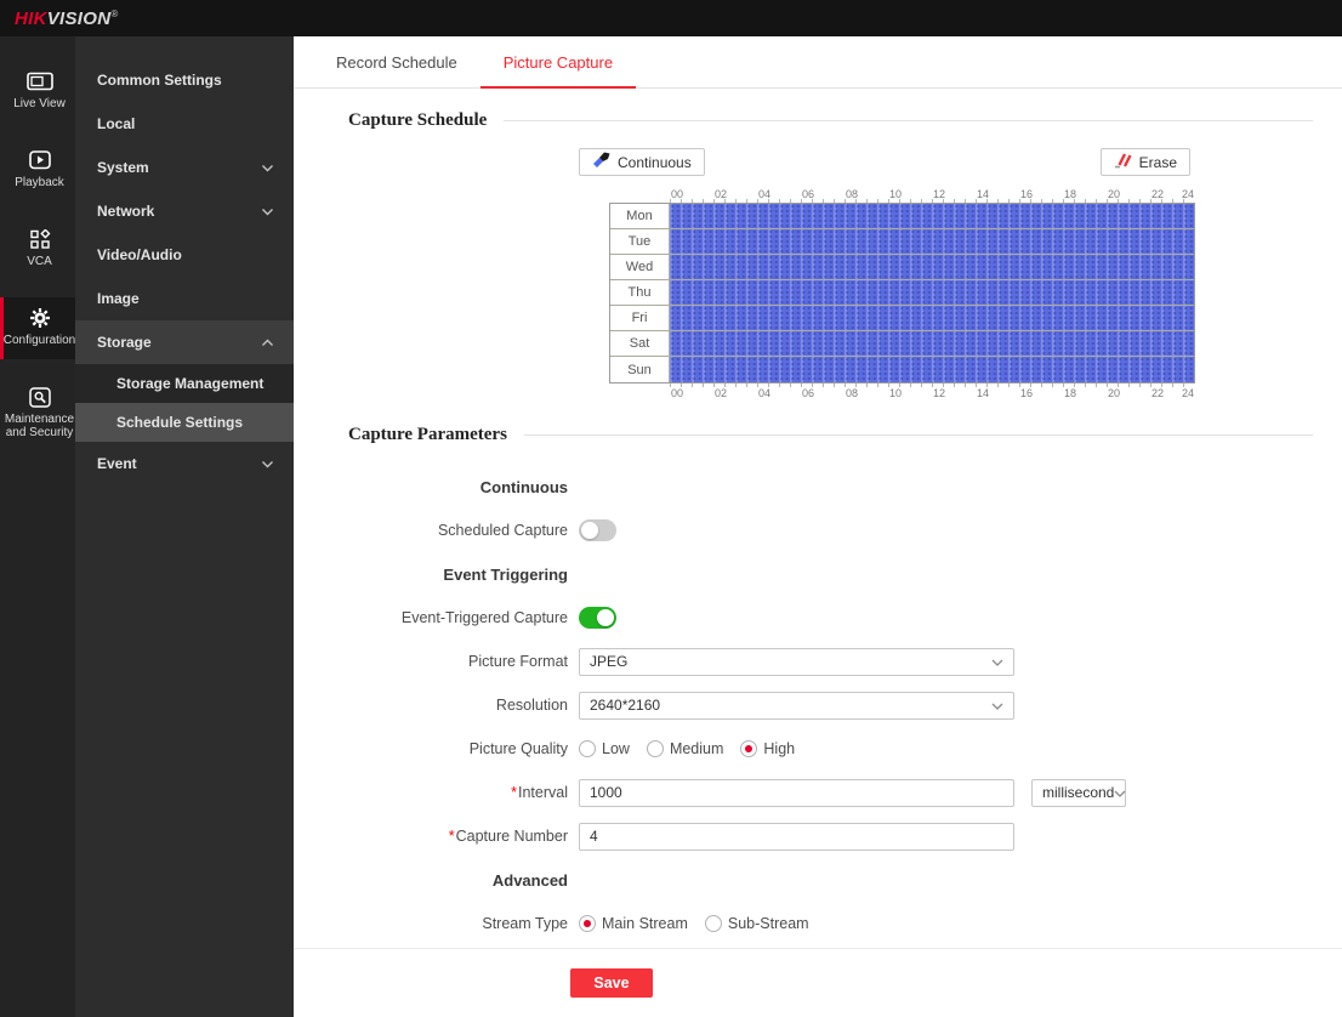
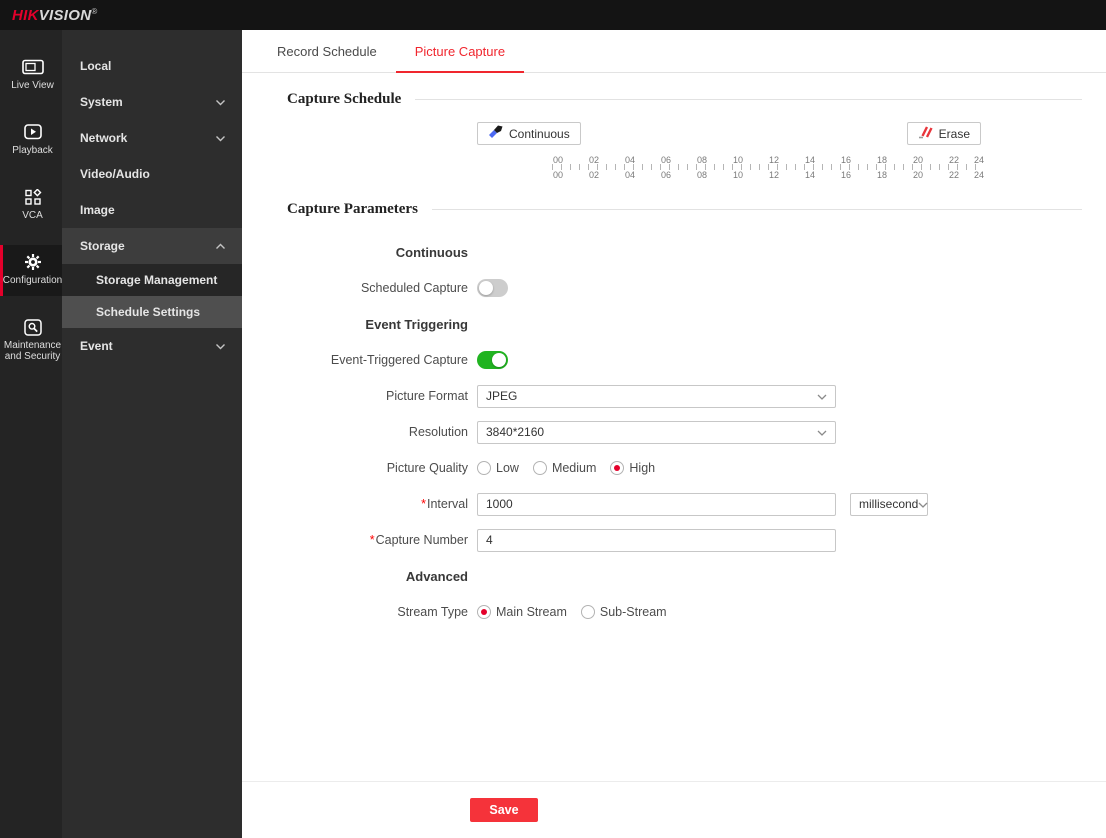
  HIKVISION®
  Live View
  Playback
  VCA
  Configuration
  Maintenance and Security
- Common Settings
  Local
  System
  Network
  Video/Audio
  Image
  Storage
  Storage Management
  Schedule Settings
  Event
  Record Schedule
  Picture Capture
  Capture Schedule
  Continuous
  Erase
  00
  02
  04
  06
  08
  10
  12
  14
  16
  18
  20
  22
  24
- Mon
- Tue
- Wed
- Thu
- Fri
- Sat
- Sun
  00
  02
  04
  06
  08
  10
  12
  14
  16
  18
  20
  22
  24
  Capture Parameters
  Continuous
  Scheduled Capture
  Event Triggering
  Event-Triggered Capture
  Picture Format
  JPEG
  Resolution
- 2640*2160
+ 3840*2160
  Picture Quality
  Low
  Medium
  High
  *Interval
  1000
  millisecond
  *Capture Number
  4
  Advanced
  Stream Type
  Main Stream
  Sub-Stream
  Save
